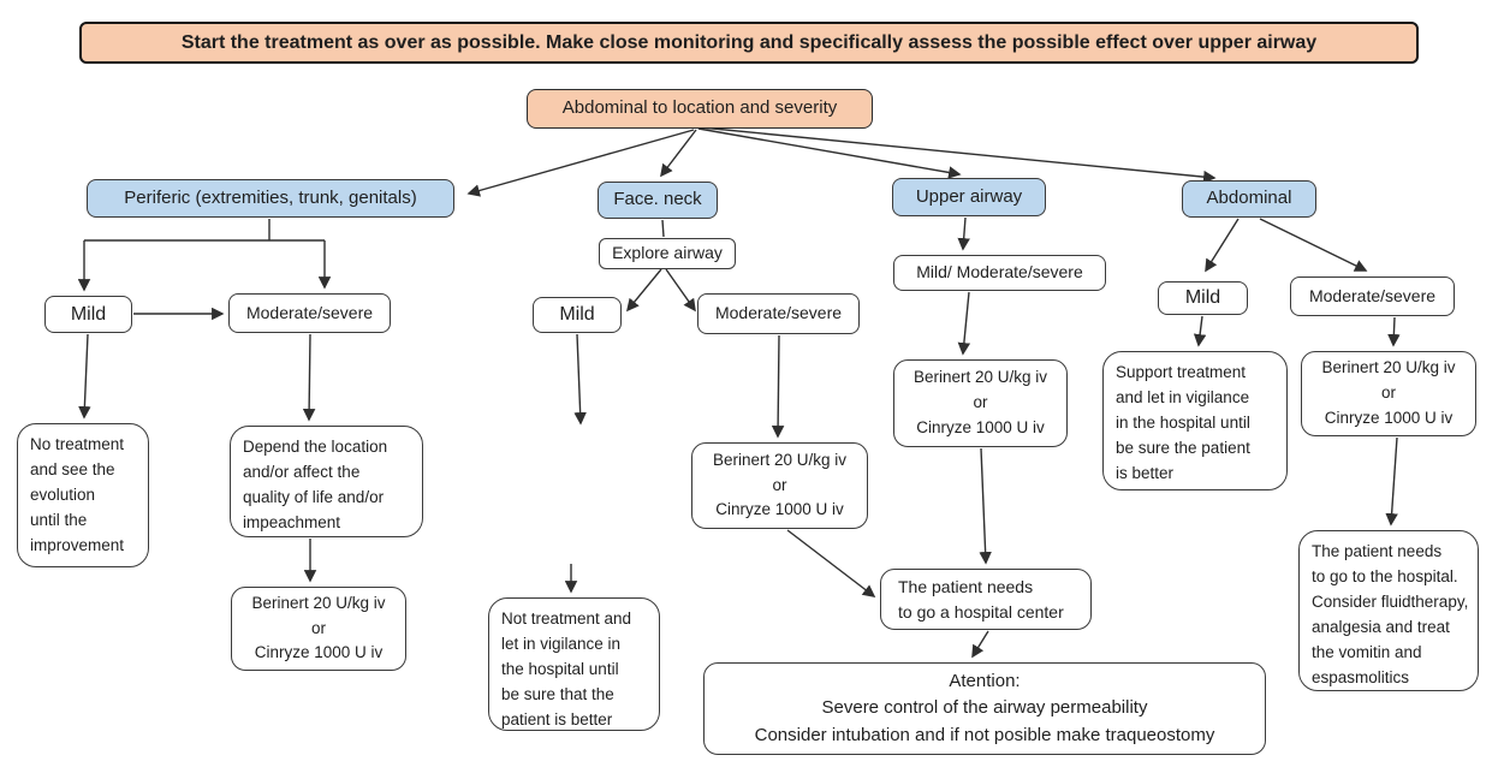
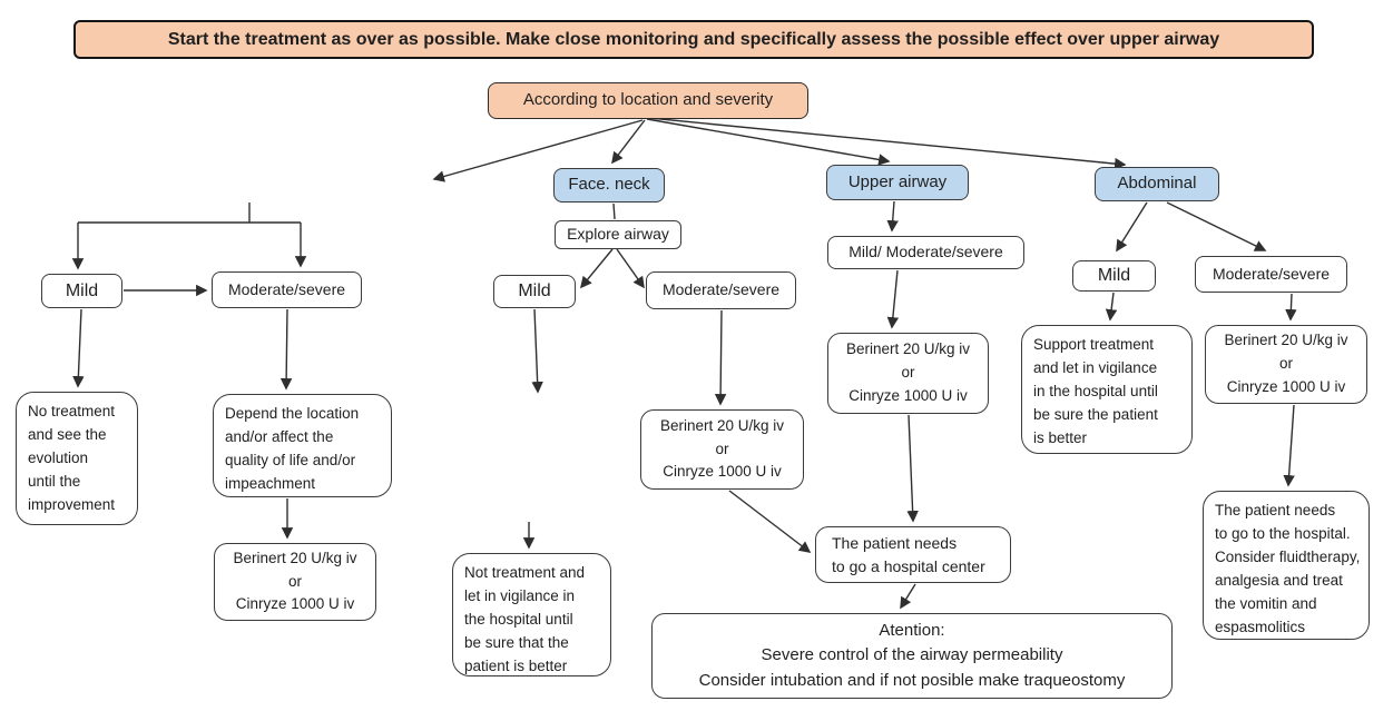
  Start the treatment as over as possible. Make close monitoring and specifically assess the possible effect over upper airway
- Abdominal to location and severity
+ According to location and severity
- Periferic (extremities, trunk, genitals)
  Face. neck
  Upper airway
  Abdominal
  Explore airway
  Mild/ Moderate/severe
  Mild
  Moderate/severe
  Mild
  Moderate/severe
  Mild
  Moderate/severe
  No treatment
  and see the
  evolution
  until the
  improvement
  Depend the location
  and/or affect the
  quality of life and/or
  impeachment
  Berinert 20 U/kg iv
  or
  Cinryze 1000 U iv
  Berinert 20 U/kg iv
  or
  Cinryze 1000 U iv
  Support treatment
  and let in vigilance
  in the hospital until
  be sure the patient
  is better
  Berinert 20 U/kg iv
  or
  Cinryze 1000 U iv
  Berinert 20 U/kg iv
  or
  Cinryze 1000 U iv
  Not treatment and
  let in vigilance in
  the hospital until
  be sure that the
  patient is better
  The patient needs
  to go a hospital center
  The patient needs
  to go to the hospital.
  Consider fluidtherapy,
  analgesia and treat
  the vomitin and
  espasmolitics
  Atention:
  Severe control of the airway permeability
  Consider intubation and if not posible make traqueostomy
